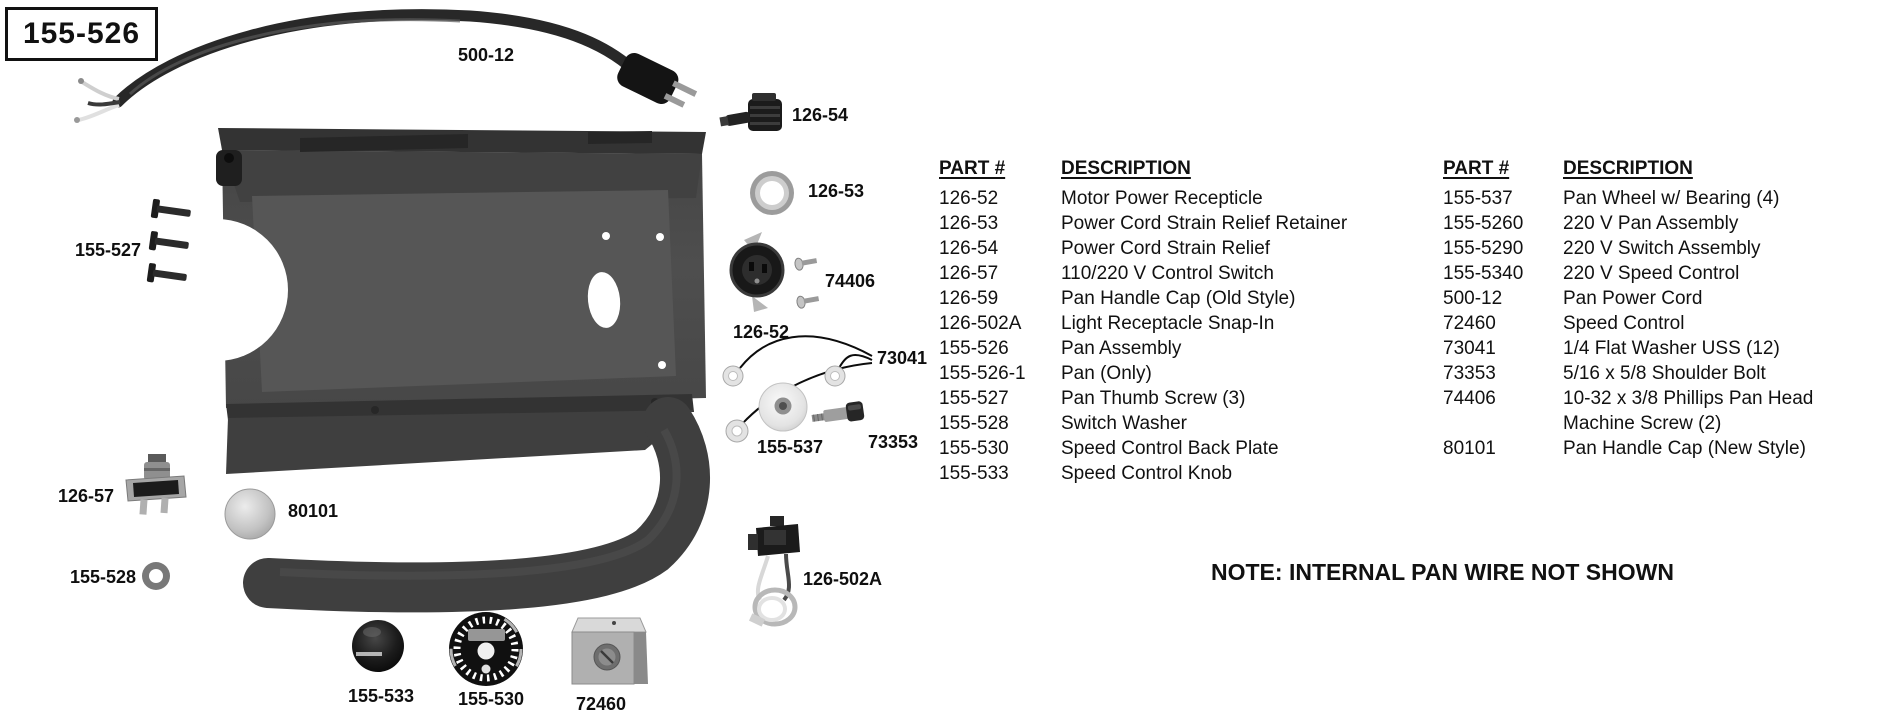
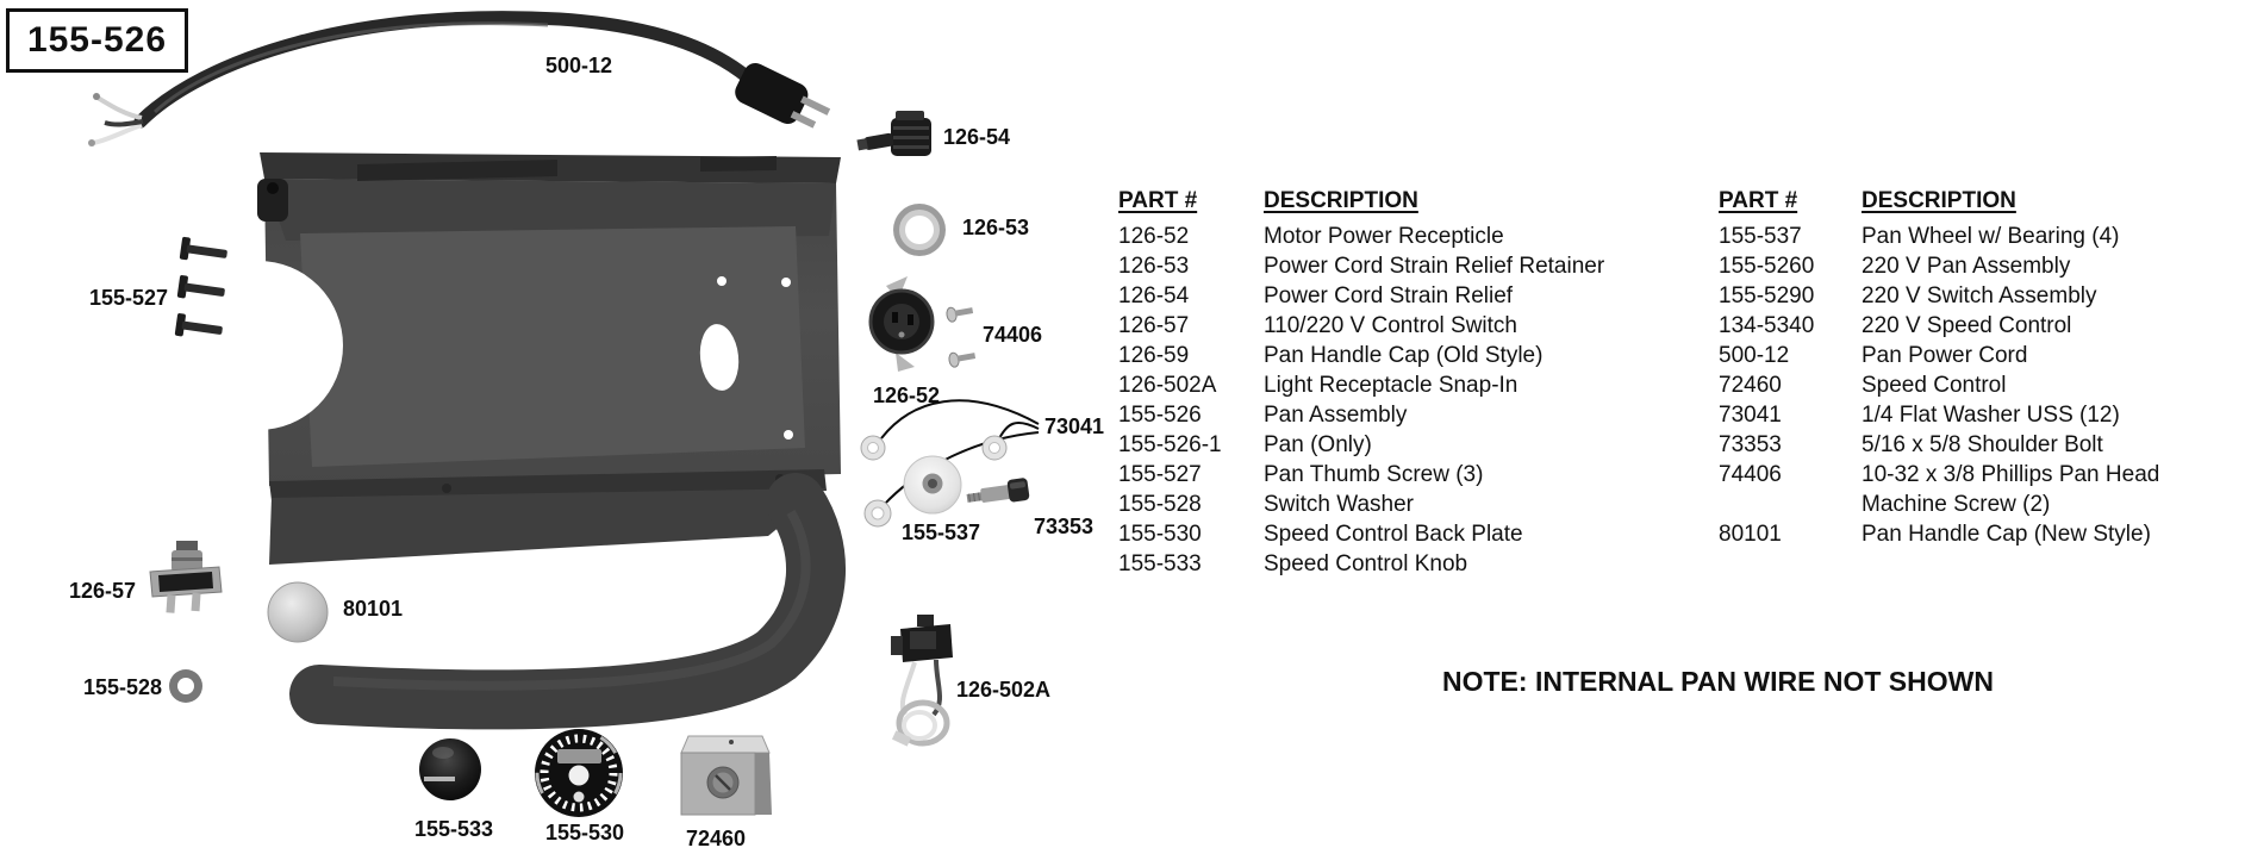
  155-526
  500-12
  126-54
  126-53
  74406
  126-52
  73041
  155-537
  73353
  155-527
  126-57
  80101
  155-528
  155-533
  155-530
  72460
  126-502A
  PART # DESCRIPTION
  126-52 Motor Power Recepticle
  126-53 Power Cord Strain Relief Retainer
  126-54 Power Cord Strain Relief
  126-57 110/220 V Control Switch
  126-59 Pan Handle Cap (Old Style)
  126-502A Light Receptacle Snap-In
  155-526 Pan Assembly
  155-526-1 Pan (Only)
  155-527 Pan Thumb Screw (3)
  155-528 Switch Washer
  155-530 Speed Control Back Plate
  155-533 Speed Control Knob
  PART # DESCRIPTION
  155-537 Pan Wheel w/ Bearing (4)
  155-5260 220 V Pan Assembly
  155-5290 220 V Switch Assembly
- 155-5340 220 V Speed Control
+ 134-5340 220 V Speed Control
  500-12 Pan Power Cord
  72460 Speed Control
  73041 1/4 Flat Washer USS (12)
  73353 5/16 x 5/8 Shoulder Bolt
  74406 10-32 x 3/8 Phillips Pan Head Machine Screw (2)
  80101 Pan Handle Cap (New Style)
  NOTE: INTERNAL PAN WIRE NOT SHOWN
